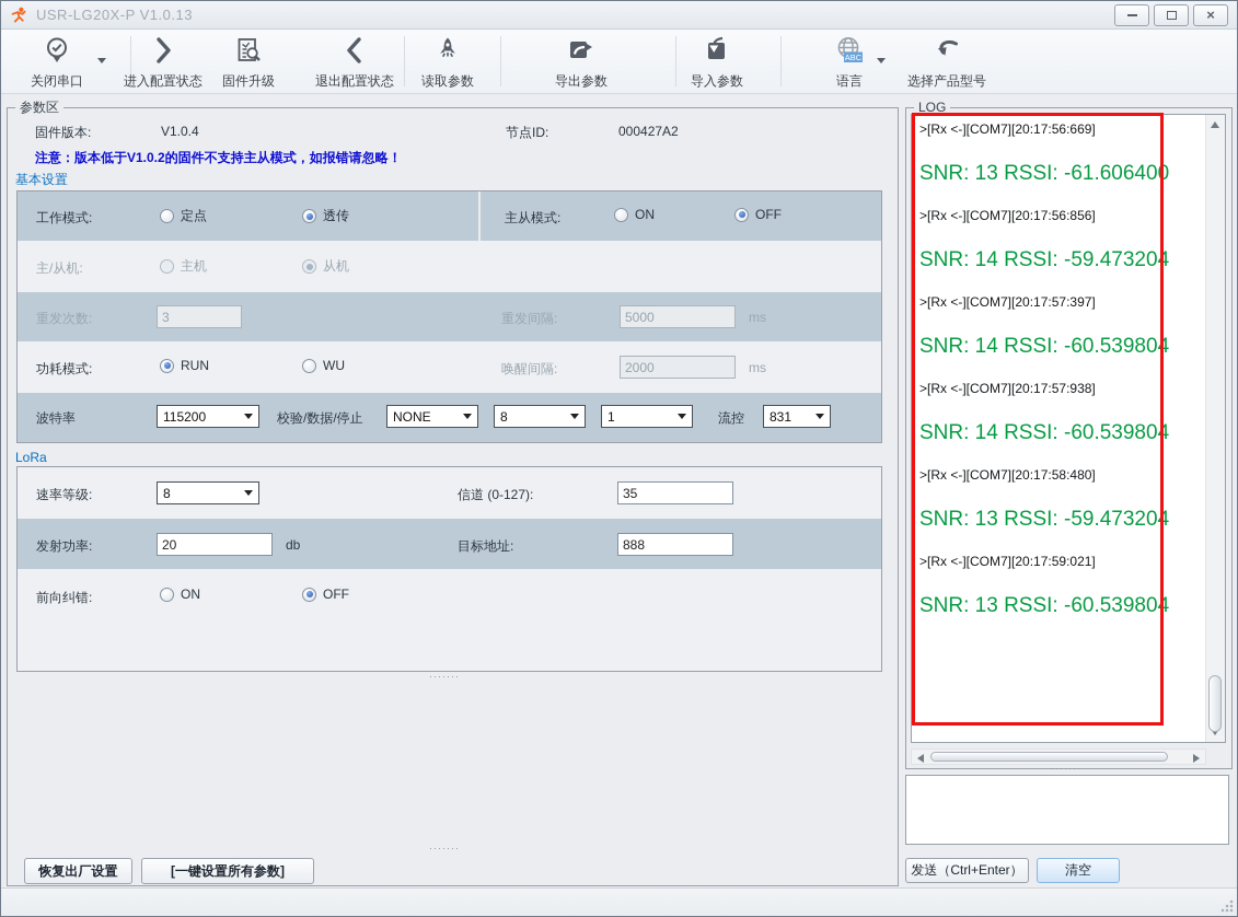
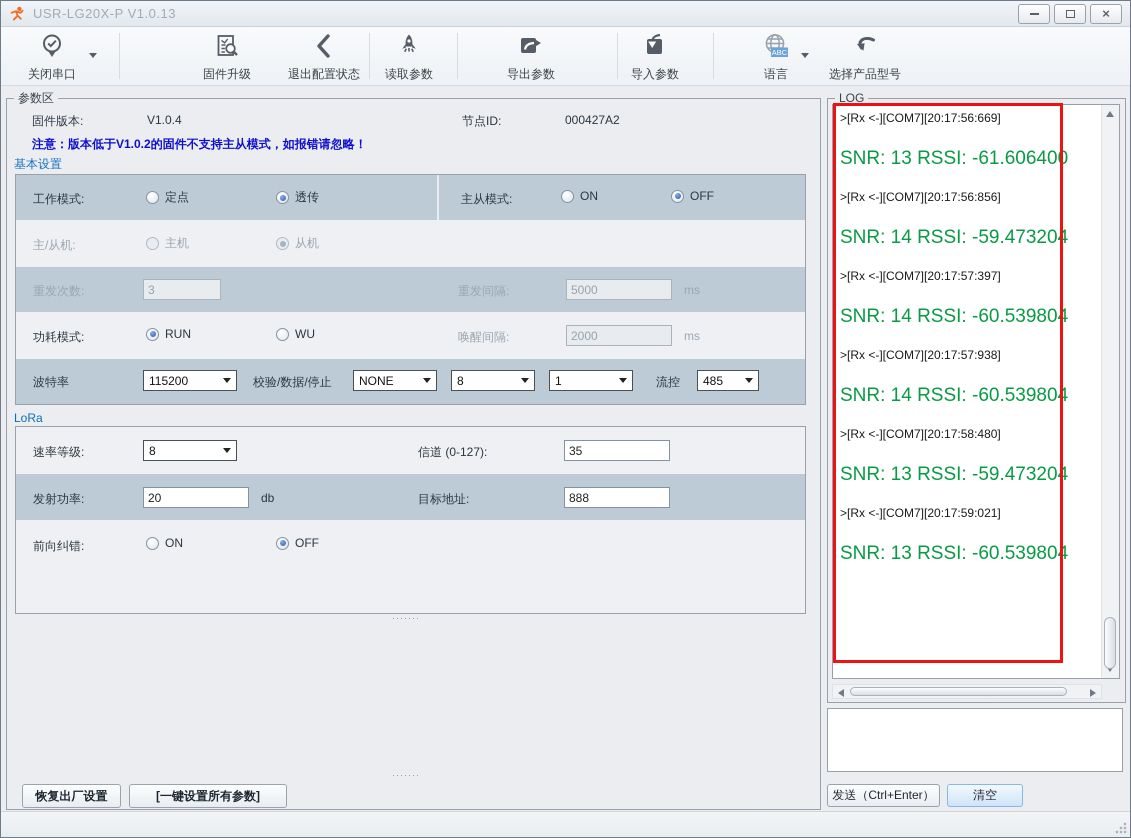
  USR-LG20X-P V1.0.13
  ×
  关闭串口
- 进入配置状态
  固件升级
  退出配置状态
  读取参数
  导出参数
  导入参数
  ABC
  语言
  选择产品型号
  参数区
  固件版本:
  V1.0.4
  节点ID:
  000427A2
  注意：版本低于V1.0.2的固件不支持主从模式，如报错请忽略！
  基本设置
  工作模式:
  定点
  透传
  主从模式:
  ON
  OFF
  主/从机:
  主机
  从机
  重发次数:
  3
  重发间隔:
  5000
  ms
  功耗模式:
  RUN
  WU
  唤醒间隔:
  2000
  ms
  波特率
  115200
  校验/数据/停止
  NONE
  8
  1
  流控
- 831
+ 485
  LoRa
  速率等级:
  8
  信道 (0-127):
  35
  发射功率:
  20
  db
  目标地址:
  888
  前向纠错:
  ON
  OFF
  ·······
  ·······
  恢复出厂设置
  [一键设置所有参数]
  LOG
  >[Rx <-][COM7][20:17:56:669]
  SNR: 13 RSSI: -61.606400
  >[Rx <-][COM7][20:17:56:856]
  SNR: 14 RSSI: -59.473204
  >[Rx <-][COM7][20:17:57:397]
  SNR: 14 RSSI: -60.539804
  >[Rx <-][COM7][20:17:57:938]
  SNR: 14 RSSI: -60.539804
  >[Rx <-][COM7][20:17:58:480]
  SNR: 13 RSSI: -59.473204
  >[Rx <-][COM7][20:17:59:021]
  SNR: 13 RSSI: -60.539804
  ·······
  发送（Ctrl+Enter）
  清空
